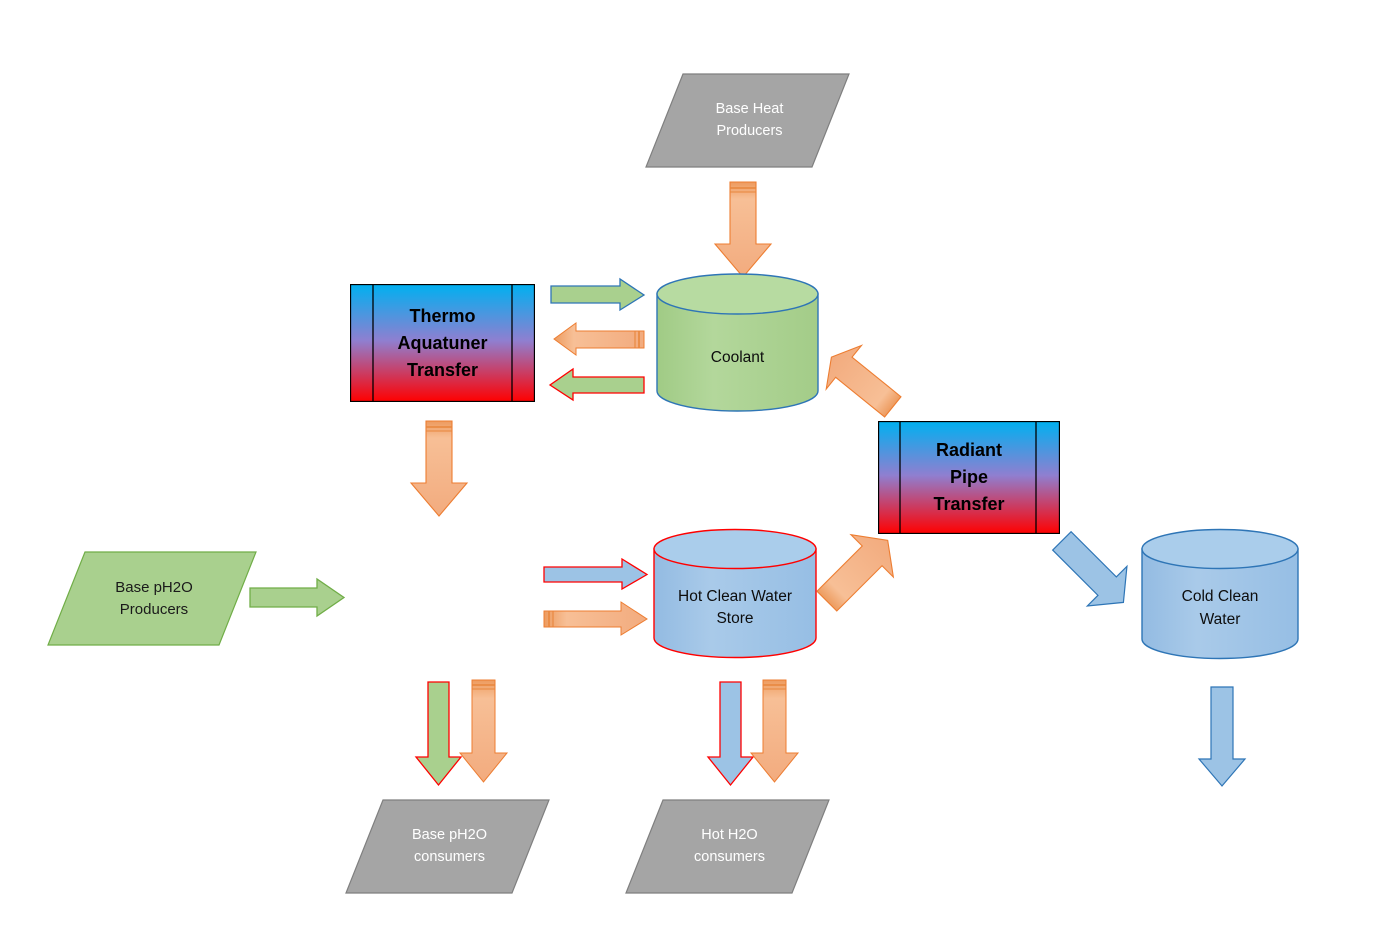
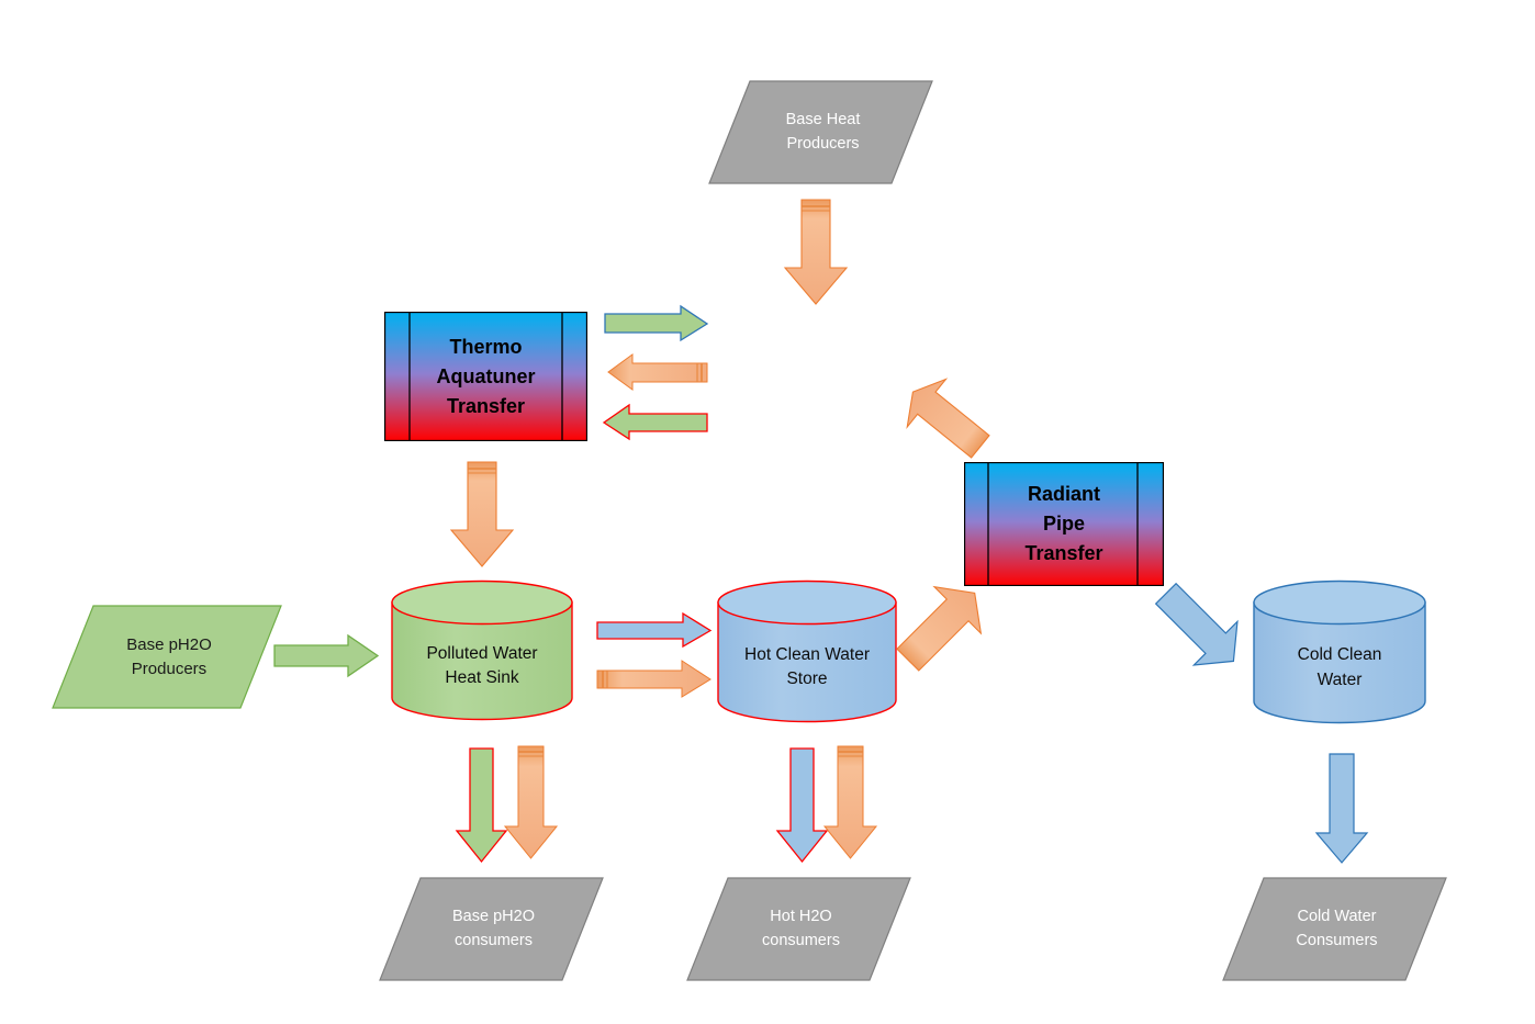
  Base Heat
  Producers
  Thermo
  Aquatuner
  Transfer
- Coolant
  Radiant
  Pipe
  Transfer
  Base pH2O
  Producers
+ Polluted Water
+ Heat Sink
  Hot Clean Water
  Store
  Cold Clean
  Water
  Base pH2O
  consumers
  Hot H2O
  consumers
+ Cold Water
+ Consumers
